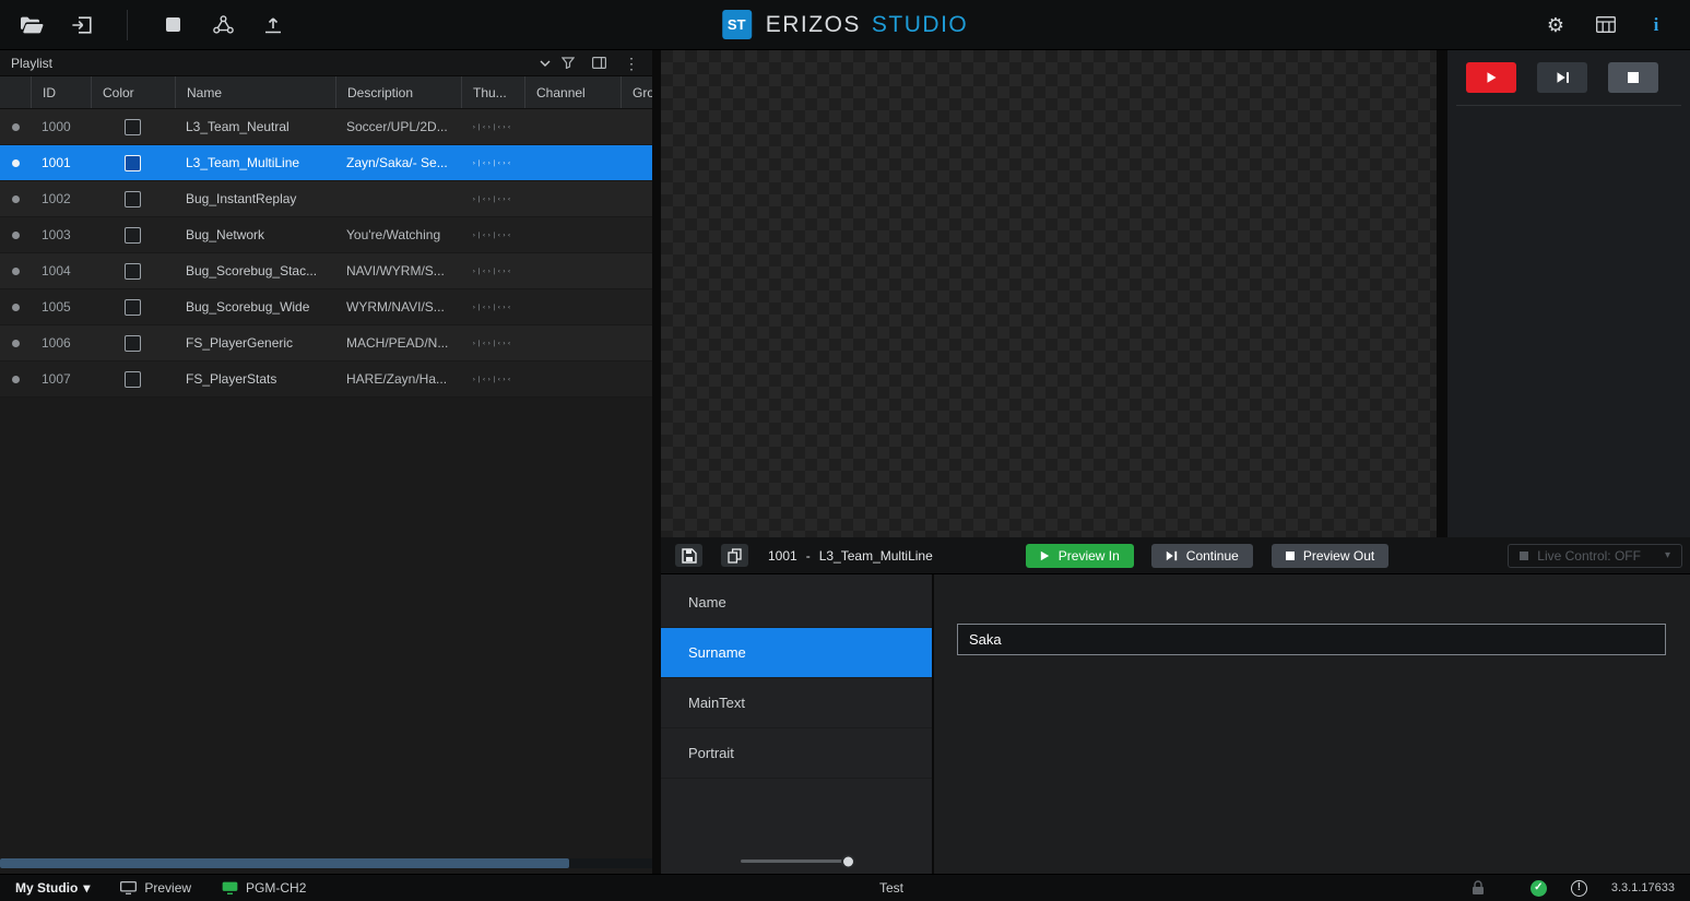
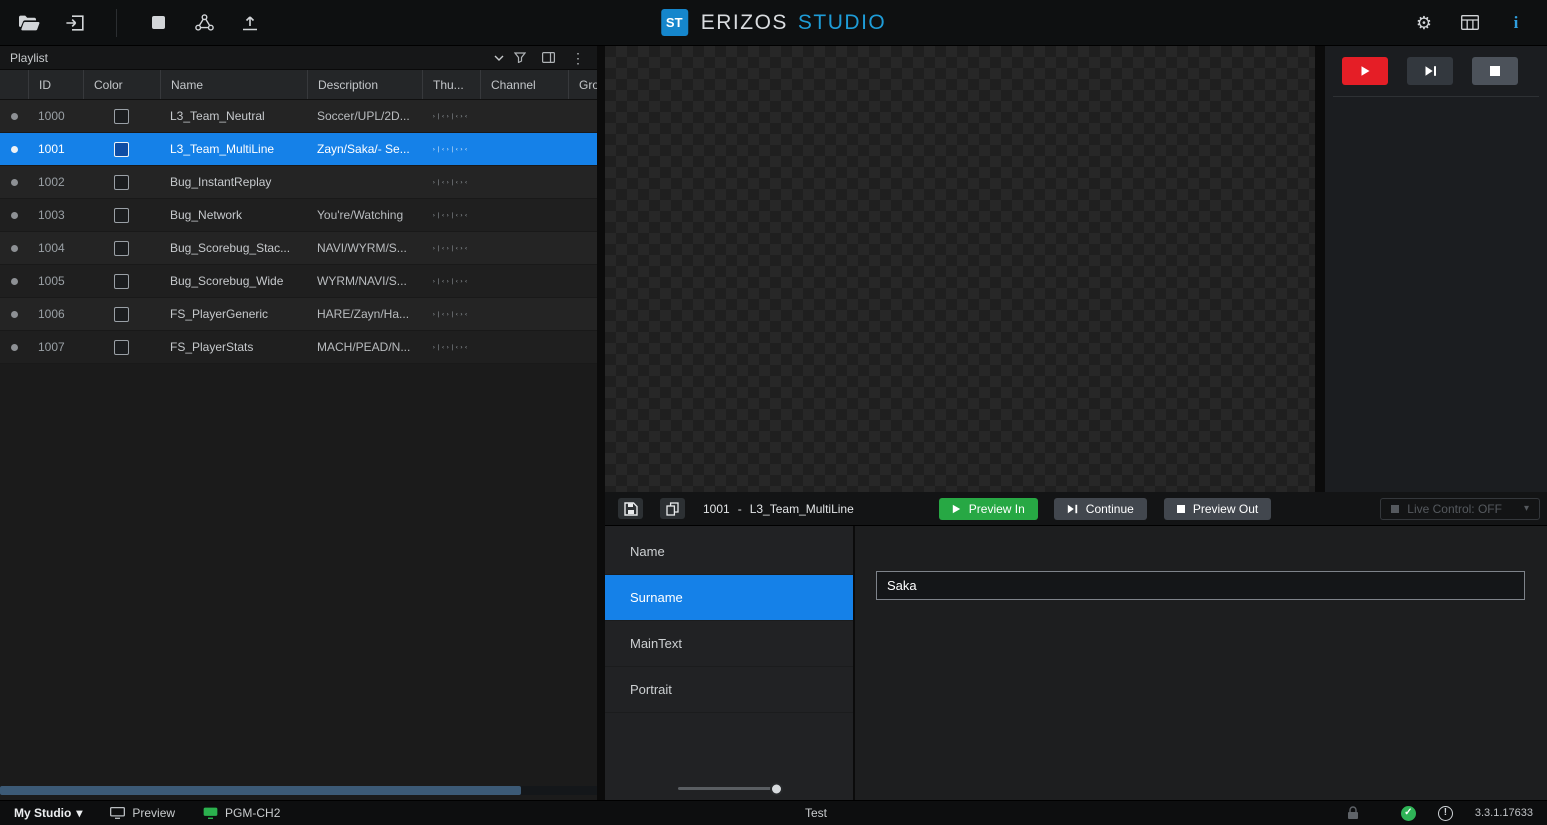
  ST
  ERIZOS STUDIO
  ⚙
  i
  Playlist
  ⋮
  ID
  Color
  Name
  Description
  Thu...
  Channel
  1000
  L3_Team_Neutral
  Soccer/UPL/2D...
  1001
  L3_Team_MultiLine
  Zayn/Saka/- Se...
  1002
  Bug_InstantReplay
  1003
  Bug_Network
  You're/Watching
  1004
  Bug_Scorebug_Stac...
  NAVI/WYRM/S...
  1005
  Bug_Scorebug_Wide
  WYRM/NAVI/S...
  1006
  FS_PlayerGeneric
- MACH/PEAD/N...
+ HARE/Zayn/Ha...
  1007
  FS_PlayerStats
- HARE/Zayn/Ha...
+ MACH/PEAD/N...
  1001
  -
  L3_Team_MultiLine
  Preview In
  Continue
  Preview Out
  Live Control: OFF
  ▾
  Name
  Surname
  MainText
  Portrait
  Saka
  My Studio
  ▾
  Preview
  PGM-CH2
  Test
  ✓
  !
  3.3.1.17633
